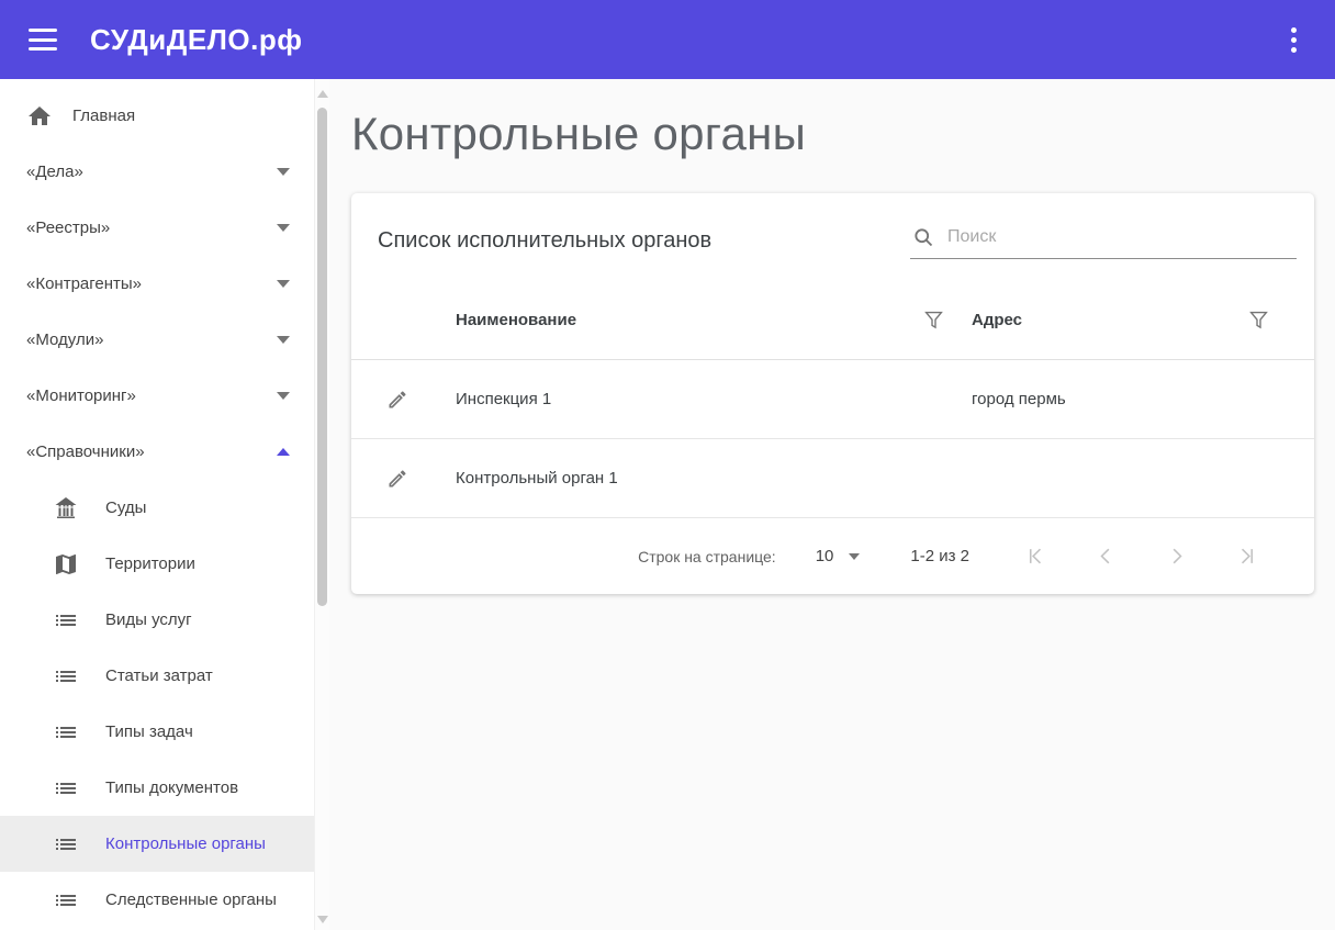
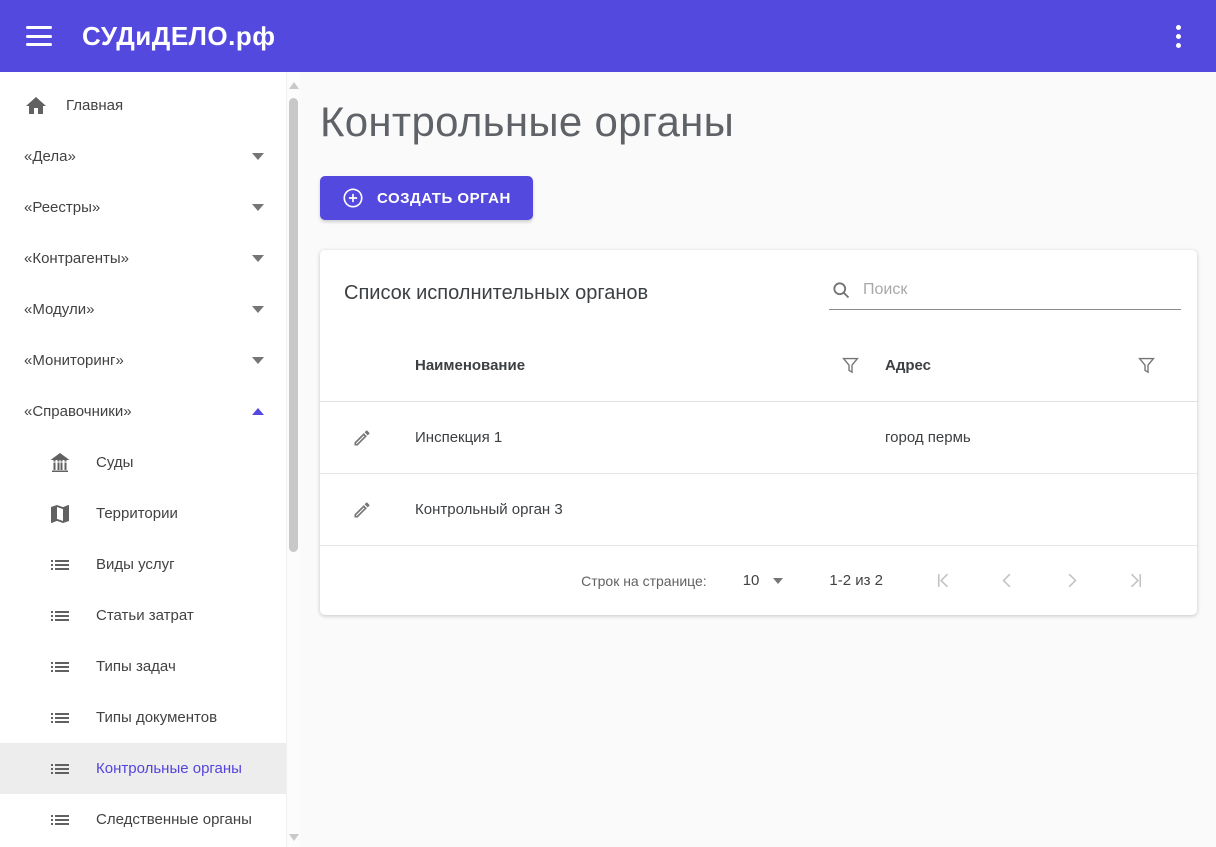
  СУДиДЕЛО.рф
  Главная
  «Дела»
  «Реестры»
  «Контрагенты»
  «Модули»
  «Мониторинг»
  «Справочники»
  Суды
  Территории
  Виды услуг
  Статьи затрат
  Типы задач
  Типы документов
  Контрольные органы
  Следственные органы
  Контрольные органы
+ СОЗДАТЬ ОРГАН
  Список исполнительных органов
  Поиск
  Наименование
  Адрес
  Инспекция 1
  город пермь
- Контрольный орган 1
+ Контрольный орган 3
  Строк на странице:
  10
  1-2 из 2
